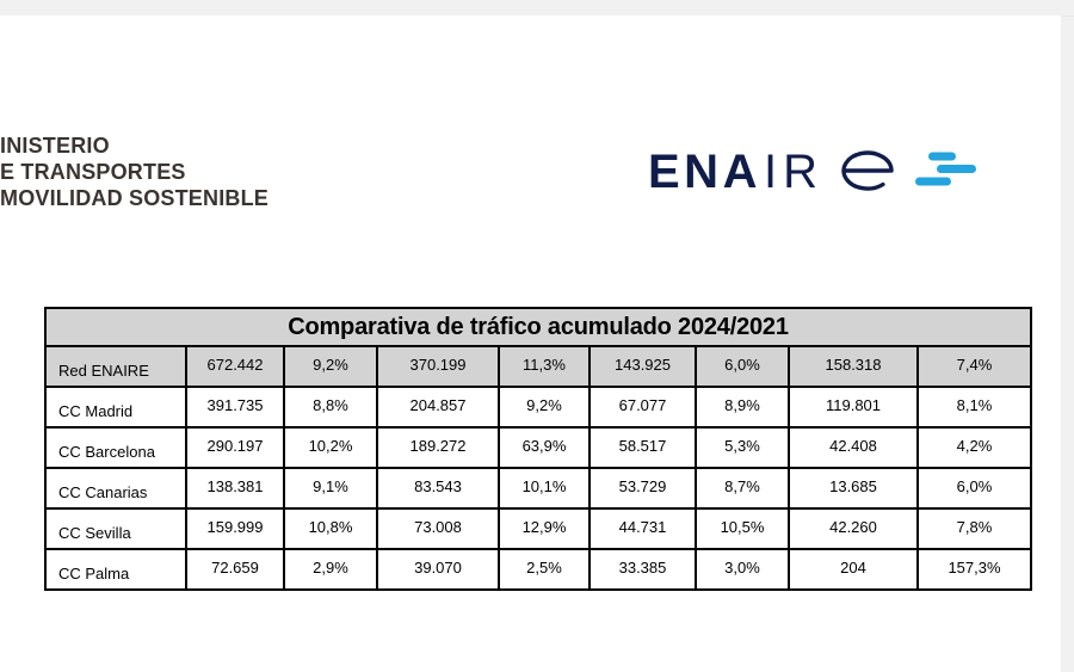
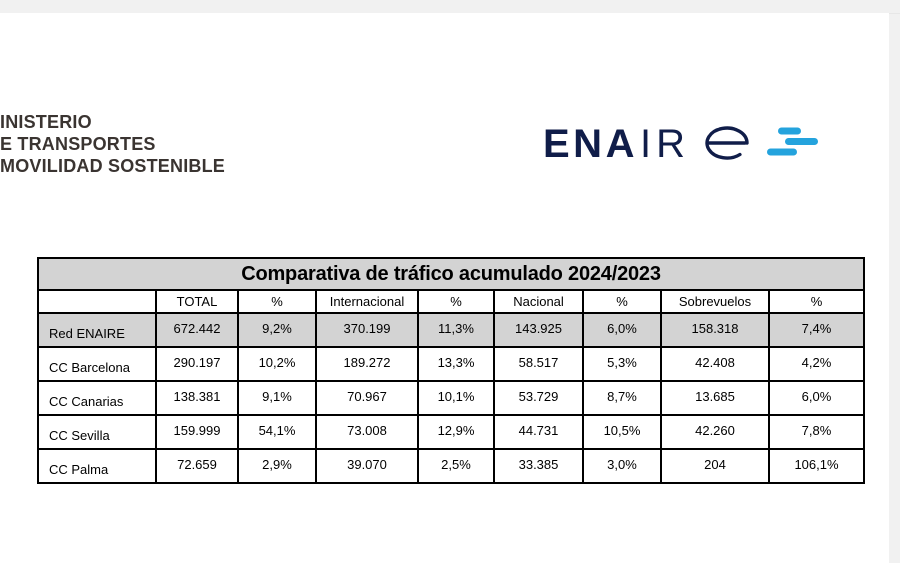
  INISTERIO
  E TRANSPORTES
  MOVILIDAD SOSTENIBLE
  ENA
  IR
- Comparativa de tráfico acumulado 2024/2021
+ Comparativa de tráfico acumulado 2024/2023
+ 	TOTAL	%	Internacional	%	Nacional	%	Sobrevuelos	%
  Red ENAIRE	672.442	9,2%	370.199	11,3%	143.925	6,0%	158.318	7,4%
- CC Madrid	391.735	8,8%	204.857	9,2%	67.077	8,9%	119.801	8,1%
- CC Barcelona	290.197	10,2%	189.272	63,9%	58.517	5,3%	42.408	4,2%
+ CC Barcelona	290.197	10,2%	189.272	13,3%	58.517	5,3%	42.408	4,2%
- CC Canarias	138.381	9,1%	83.543	10,1%	53.729	8,7%	13.685	6,0%
+ CC Canarias	138.381	9,1%	70.967	10,1%	53.729	8,7%	13.685	6,0%
- CC Sevilla	159.999	10,8%	73.008	12,9%	44.731	10,5%	42.260	7,8%
+ CC Sevilla	159.999	54,1%	73.008	12,9%	44.731	10,5%	42.260	7,8%
- CC Palma	72.659	2,9%	39.070	2,5%	33.385	3,0%	204	157,3%
+ CC Palma	72.659	2,9%	39.070	2,5%	33.385	3,0%	204	106,1%
